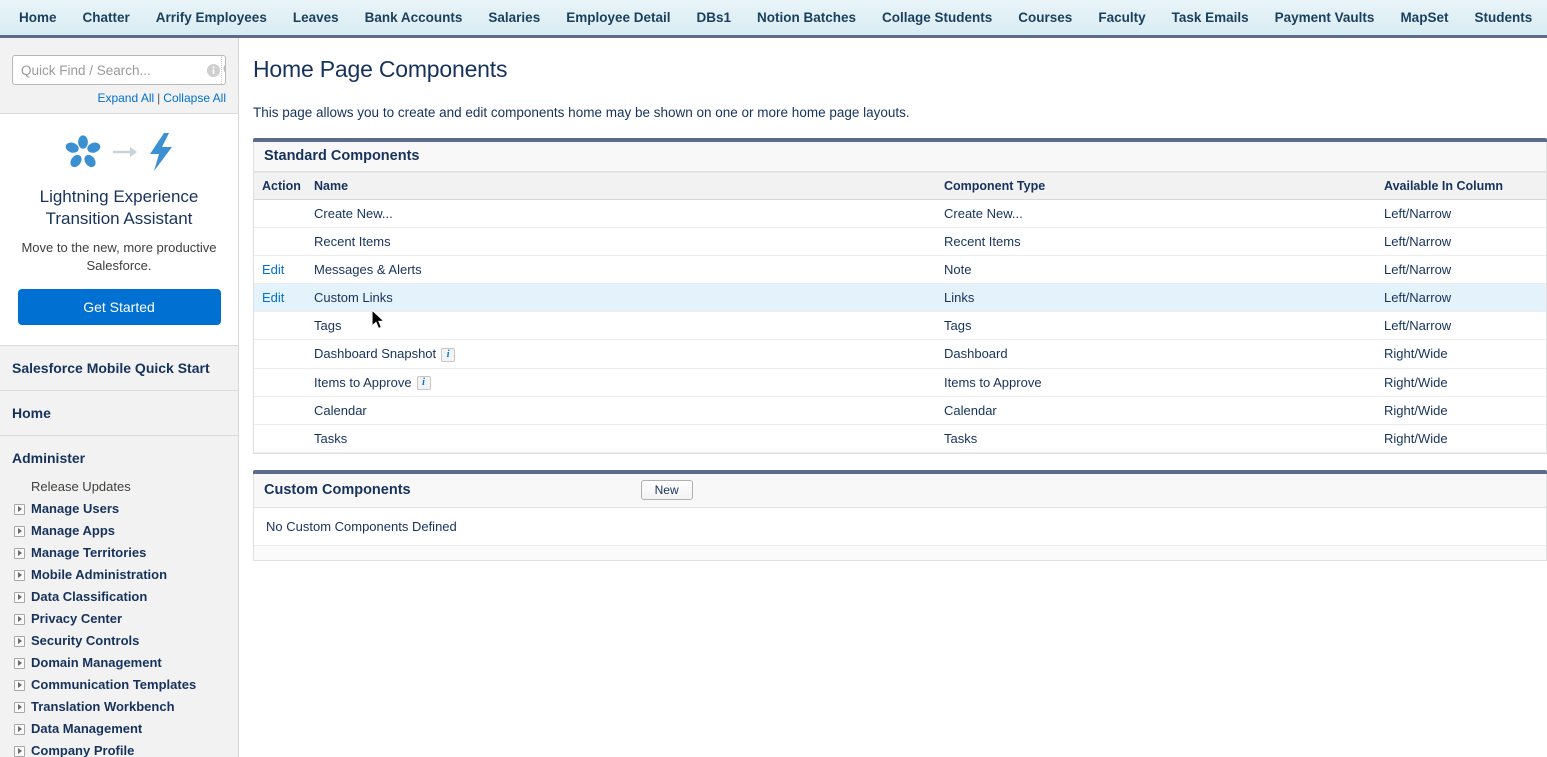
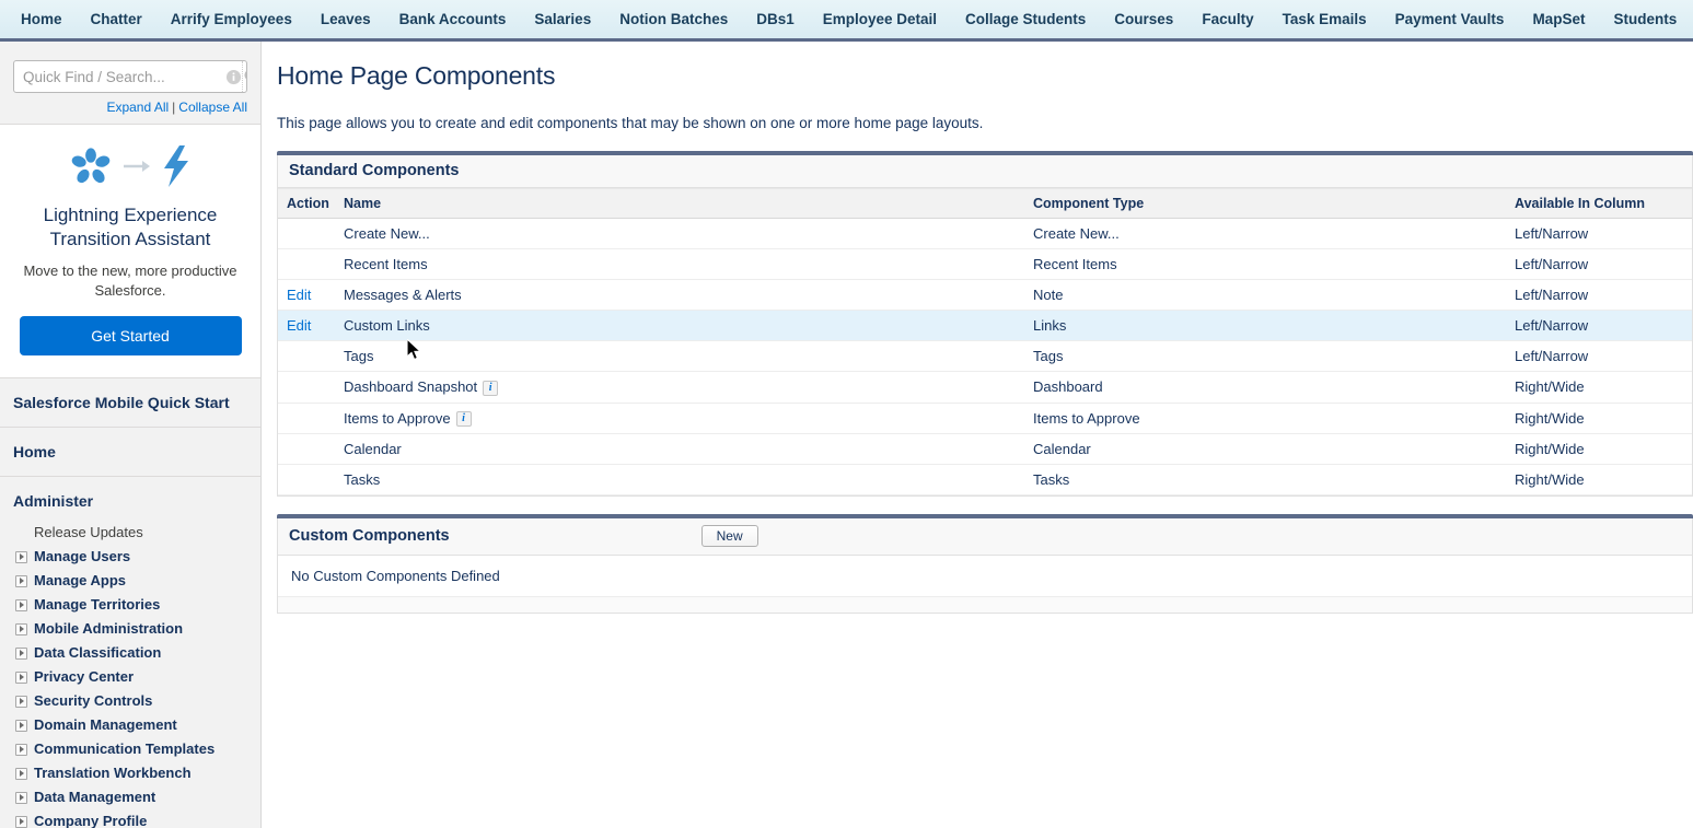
  Home
  Chatter
  Arrify Employees
  Leaves
  Bank Accounts
  Salaries
- Employee Detail
+ Notion Batches
  DBs1
- Notion Batches
+ Employee Detail
  Collage Students
  Courses
  Faculty
  Task Emails
  Payment Vaults
  MapSet
  Students
  Quick Find / Search...
  Expand All | Collapse All
  Lightning Experience Transition Assistant
  Move to the new, more productive Salesforce.
  Get Started
  Salesforce Mobile Quick Start
  Home
  Administer
  Release Updates
  Manage Users
  Manage Apps
  Manage Territories
  Mobile Administration
  Data Classification
  Privacy Center
  Security Controls
  Domain Management
  Communication Templates
  Translation Workbench
  Data Management
  Company Profile
  Home Page Components
- This page allows you to create and edit components home may be shown on one or more home page layouts.
+ This page allows you to create and edit components that may be shown on one or more home page layouts.
  Standard Components
  Action	Name	Component Type	Available In Column
  	Create New...	Create New...	Left/Narrow
  	Recent Items	Recent Items	Left/Narrow
  Edit	Messages & Alerts	Note	Left/Narrow
  Edit	Custom Links	Links	Left/Narrow
  	Tags	Tags	Left/Narrow
  	Dashboard Snapshot i	Dashboard	Right/Wide
  	Items to Approve i	Items to Approve	Right/Wide
  	Calendar	Calendar	Right/Wide
  	Tasks	Tasks	Right/Wide
  Custom Components
  New
  No Custom Components Defined
